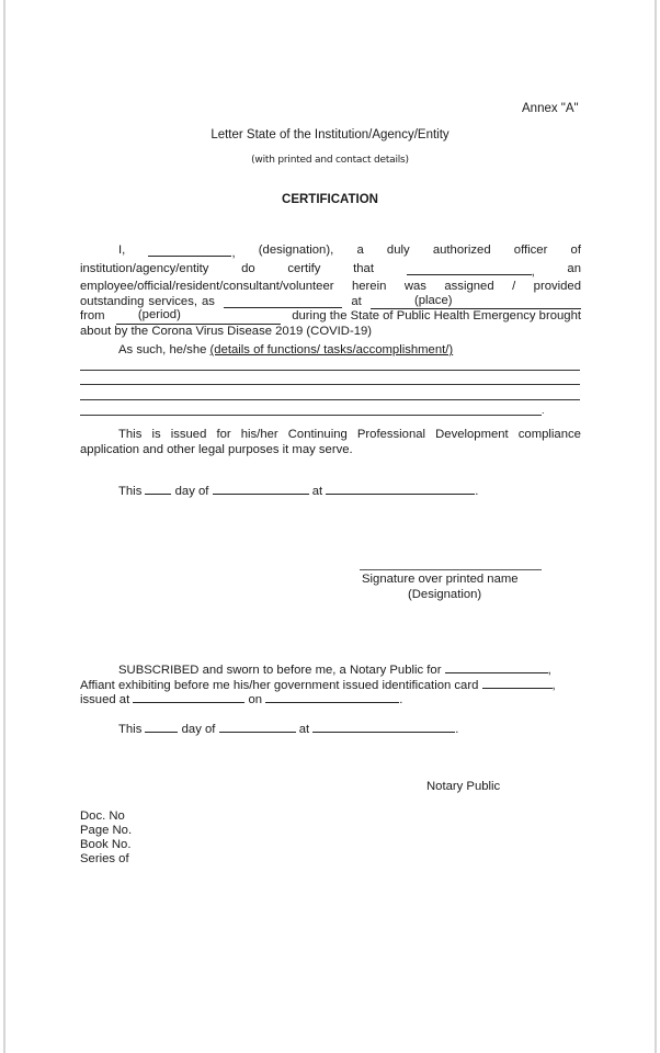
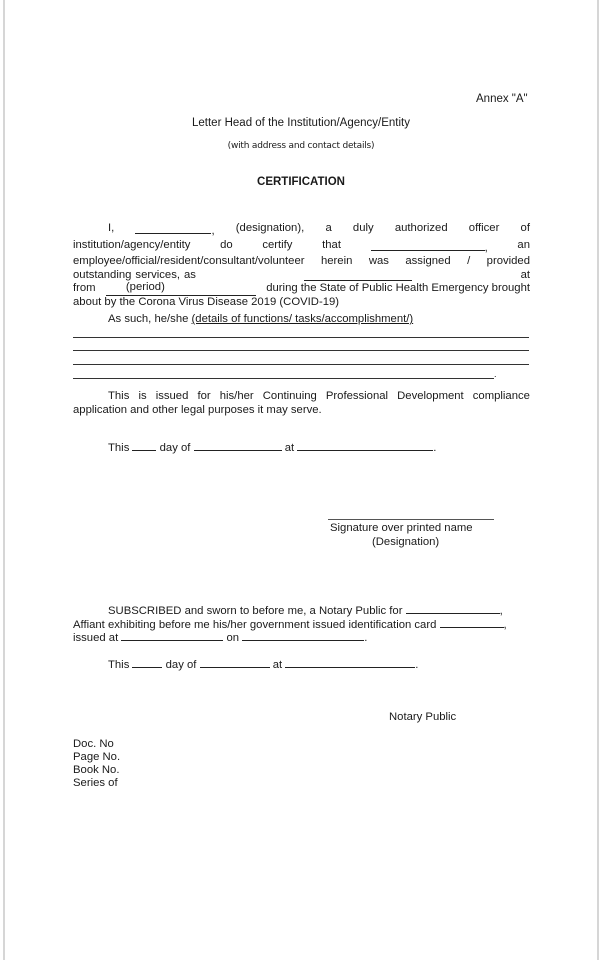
  Annex "A"
- Letter State of the Institution/Agency/Entity
+ Letter Head of the Institution/Agency/Entity
- (with printed and contact details)
+ (with address and contact details)
  CERTIFICATION
  I,
  ,
  (designation),
  a
  duly
  authorized
  officer
  of
  institution/agency/entity
  do
  certify
  that
  ,
  an
  employee/official/resident/consultant/volunteer
  herein
  was
  assigned
  /
  provided
  outstanding
  services,
  as
  at
- (place)
  from
  (period)
  during the State of Public Health Emergency brought
  about by the Corona Virus Disease 2019 (COVID-19)
  As such, he/she (details of functions/ tasks/accomplishment/)
  .
  This
  is
  issued
  for
  his/her
  Continuing
  Professional
  Development
  compliance
  application and other legal purposes it may serve.
  This day of at .
  Signature over printed name
  (Designation)
  SUBSCRIBED and sworn to before me, a Notary Public for ,
  Affiant exhibiting before me his/her government issued identification card ,
  issued at on .
  This day of at .
  Notary Public
  Doc. No
  Page No.
  Book No.
  Series of
